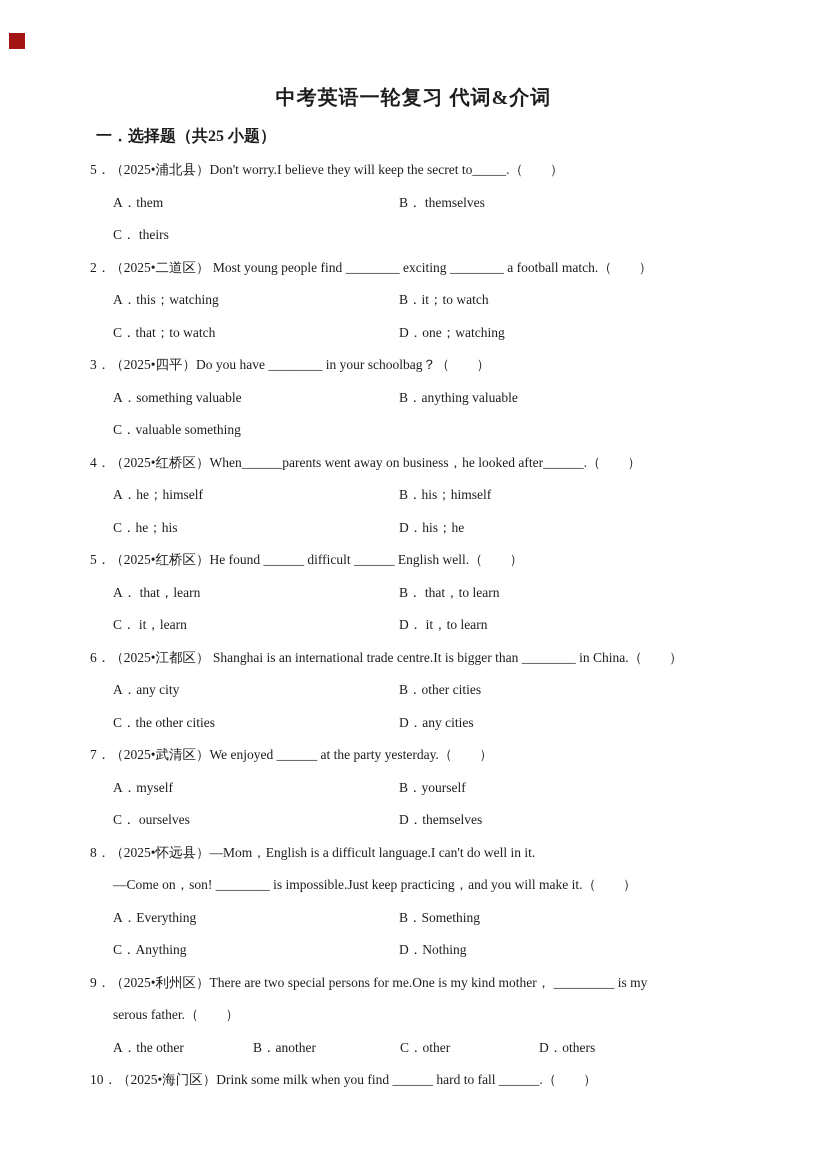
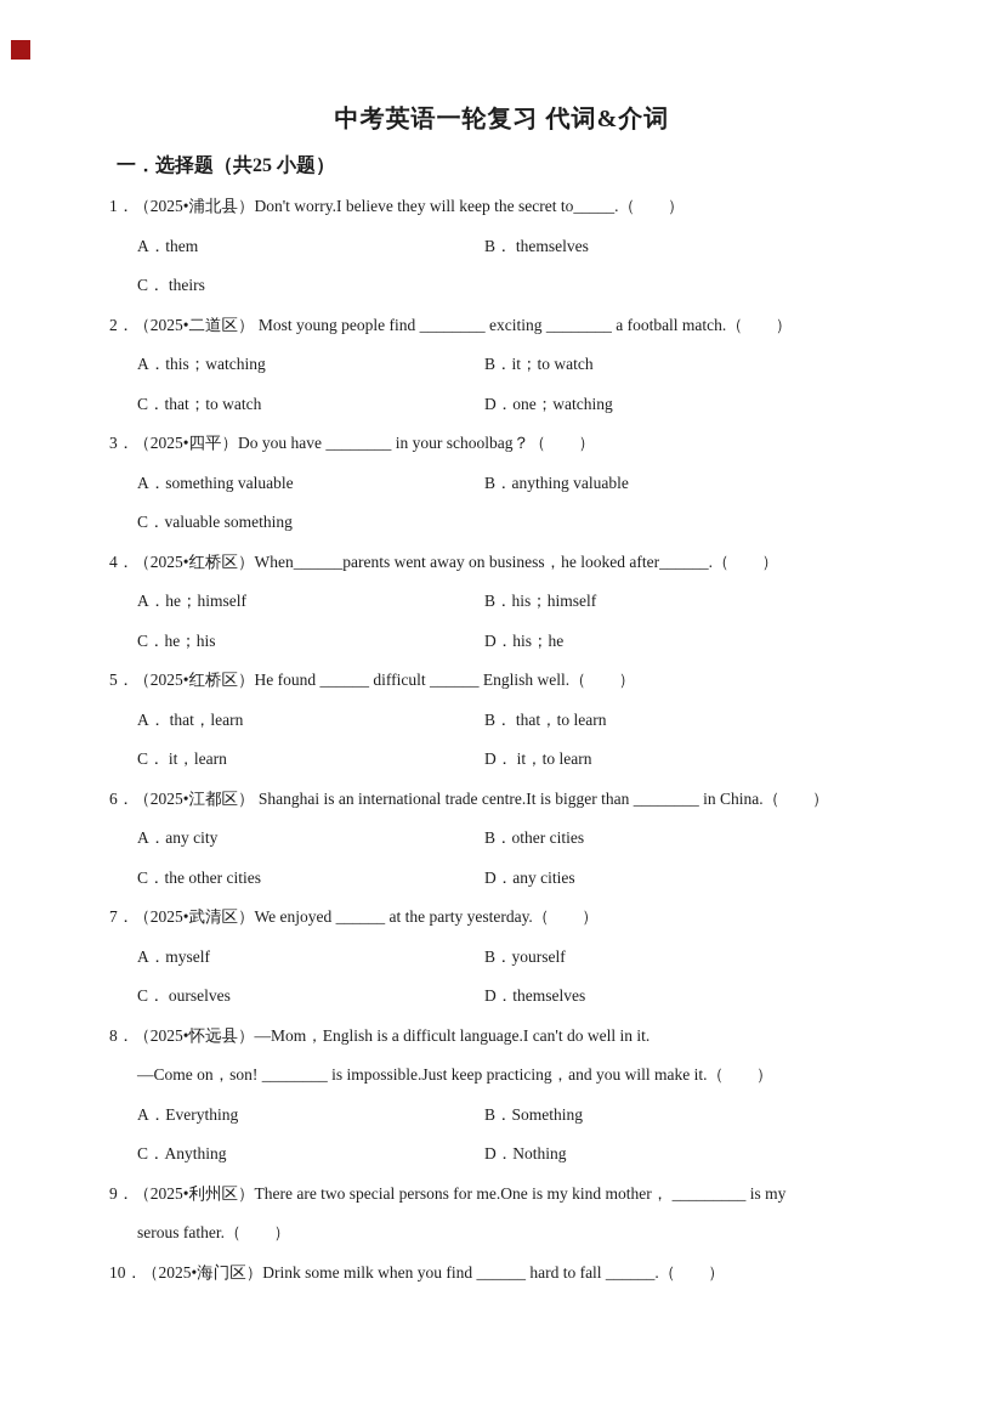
  中考英语一轮复习 代词&介词
  一．选择题（共25 小题）
- 5．（2025•浦北县）Don't worry.I believe they will keep the secret to_____.（ ）
+ 1．（2025•浦北县）Don't worry.I believe they will keep the secret to_____.（ ）
  A．them
  B． themselves
  C． theirs
  2．（2025•二道区） Most young people find ________ exciting ________ a football match.（ ）
  A．this；watching
  B．it；to watch
  C．that；to watch
  D．one；watching
  3．（2025•四平）Do you have ________ in your schoolbag？（ ）
  A．something valuable
  B．anything valuable
  C．valuable something
  4．（2025•红桥区）When______parents went away on business，he looked after______.（ ）
  A．he；himself
  B．his；himself
  C．he；his
  D．his；he
  5．（2025•红桥区）He found ______ difficult ______ English well.（ ）
  A． that，learn
  B． that，to learn
  C． it，learn
  D． it，to learn
  6．（2025•江都区） Shanghai is an international trade centre.It is bigger than ________ in China.（ ）
  A．any city
  B．other cities
  C．the other cities
  D．any cities
  7．（2025•武清区）We enjoyed ______ at the party yesterday.（ ）
  A．myself
  B．yourself
  C． ourselves
  D．themselves
  8．（2025•怀远县）—Mom，English is a difficult language.I can't do well in it.
  —Come on，son! ________ is impossible.Just keep practicing，and you will make it.（ ）
  A．Everything
  B．Something
  C．Anything
  D．Nothing
  9．（2025•利州区）There are two special persons for me.One is my kind mother， _________ is my
  serous father.（ ）
- A．the other
- B．another
- C．other
- D．others
  10．（2025•海门区）Drink some milk when you find ______ hard to fall ______.（ ）
